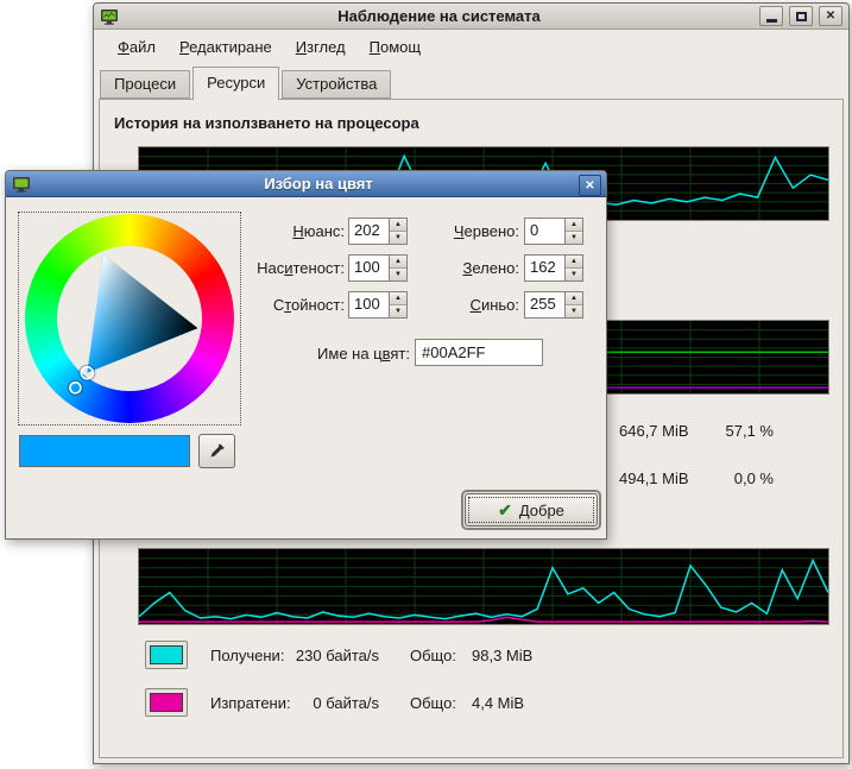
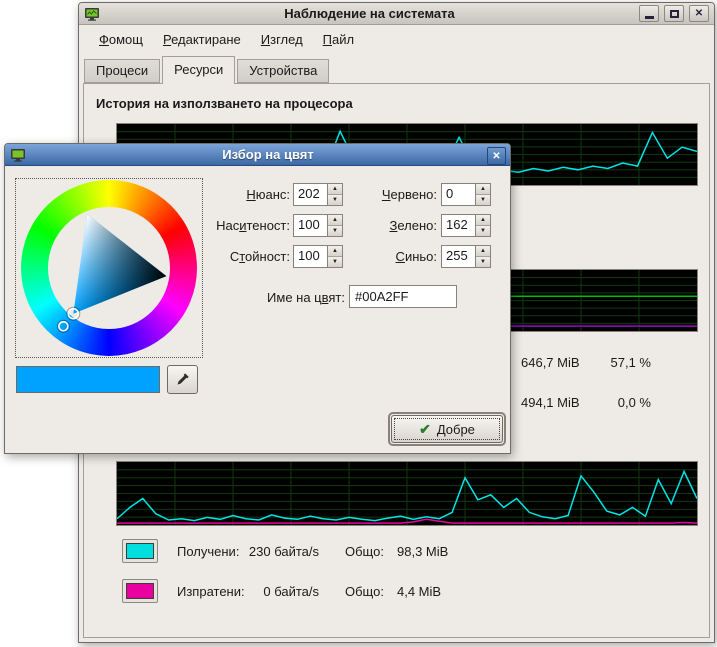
  Наблюдение на системата
  ✕
- Файл
+ Фомощ
  Редактиране
  Изглед
- Помощ
+ Пайл
  Процеси
  Ресурси
  Устройства
  История на използването на процесора
  646,7 MiB
  57,1 %
  494,1 MiB
  0,0 %
  Получени:
  230 байта/s
  Общо:
  98,3 MiB
  Изпратени:
  0 байта/s
  Общо:
  4,4 MiB
  Избор на цвят
  ✕
  Нюанс:
  202
  Червено:
  0
  Наситеност:
  100
  Зелено:
  162
  Стойност:
  100
  Синьо:
  255
  Име на цвят:
  #00A2FF
  ✔
  Добре
